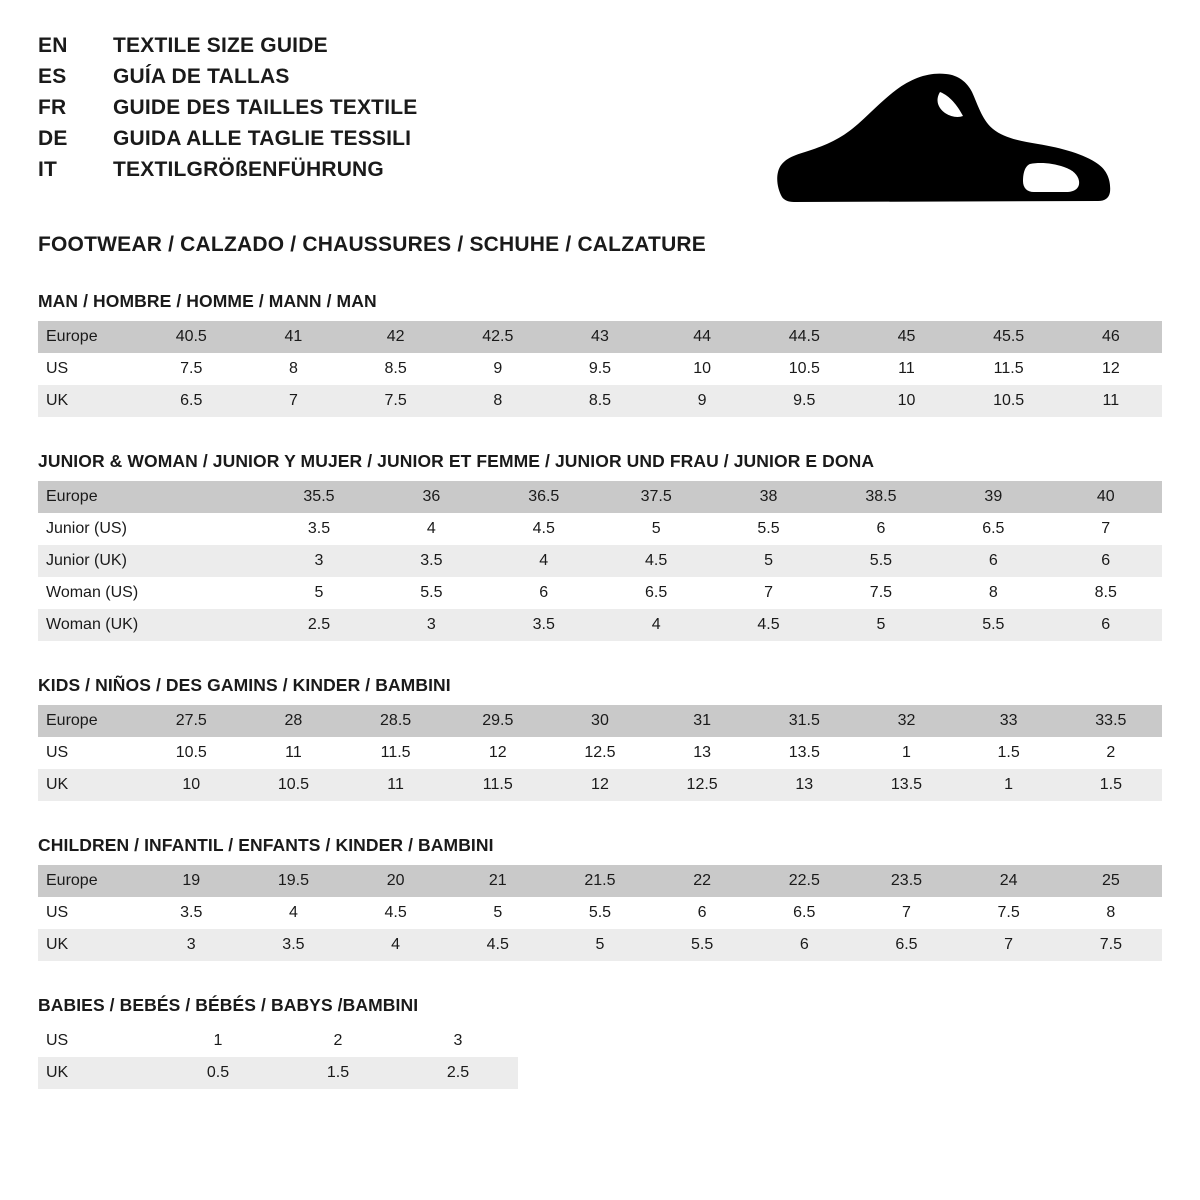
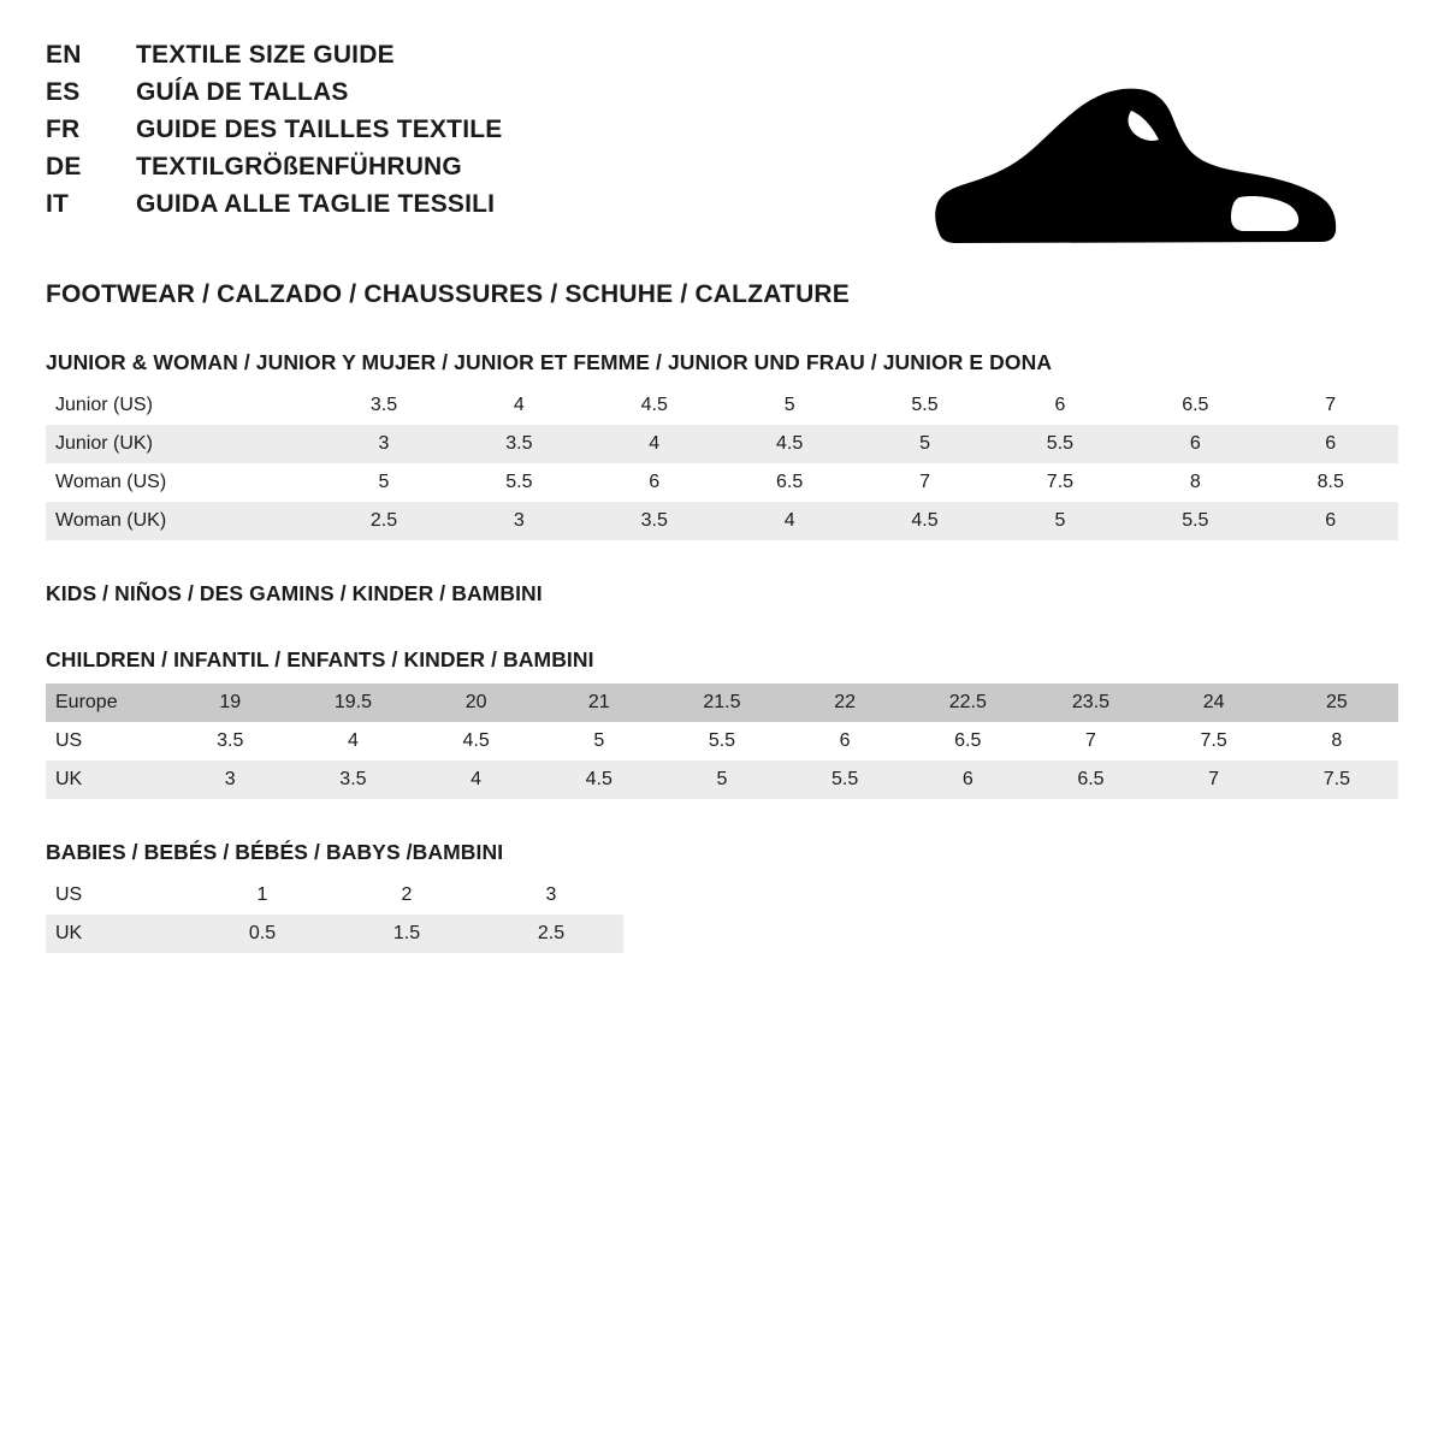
  EN
  TEXTILE SIZE GUIDE
  ES
  GUÍA DE TALLAS
  FR
  GUIDE DES TAILLES TEXTILE
  DE
- GUIDA ALLE TAGLIE TESSILI
+ TEXTILGRÖßENFÜHRUNG
  IT
- TEXTILGRÖßENFÜHRUNG
+ GUIDA ALLE TAGLIE TESSILI
  FOOTWEAR / CALZADO / CHAUSSURES / SCHUHE / CALZATURE
- MAN / HOMBRE / HOMME / MANN / MAN
- Europe	40.5	41	42	42.5	43	44	44.5	45	45.5	46
- US	7.5	8	8.5	9	9.5	10	10.5	11	11.5	12
- UK	6.5	7	7.5	8	8.5	9	9.5	10	10.5	11
  JUNIOR & WOMAN / JUNIOR Y MUJER / JUNIOR ET FEMME / JUNIOR UND FRAU / JUNIOR E DONA
- Europe		35.5	36	36.5	37.5	38	38.5	39	40
  Junior (US)		3.5	4	4.5	5	5.5	6	6.5	7
  Junior (UK)		3	3.5	4	4.5	5	5.5	6	6
  Woman (US)		5	5.5	6	6.5	7	7.5	8	8.5
  Woman (UK)		2.5	3	3.5	4	4.5	5	5.5	6
  KIDS / NIÑOS / DES GAMINS / KINDER / BAMBINI
- Europe	27.5	28	28.5	29.5	30	31	31.5	32	33	33.5
- US	10.5	11	11.5	12	12.5	13	13.5	1	1.5	2
- UK	10	10.5	11	11.5	12	12.5	13	13.5	1	1.5
  CHILDREN / INFANTIL / ENFANTS / KINDER / BAMBINI
  Europe	19	19.5	20	21	21.5	22	22.5	23.5	24	25
  US	3.5	4	4.5	5	5.5	6	6.5	7	7.5	8
  UK	3	3.5	4	4.5	5	5.5	6	6.5	7	7.5
  BABIES / BEBÉS / BÉBÉS / BABYS /BAMBINI
  US	1	2	3
  UK	0.5	1.5	2.5
